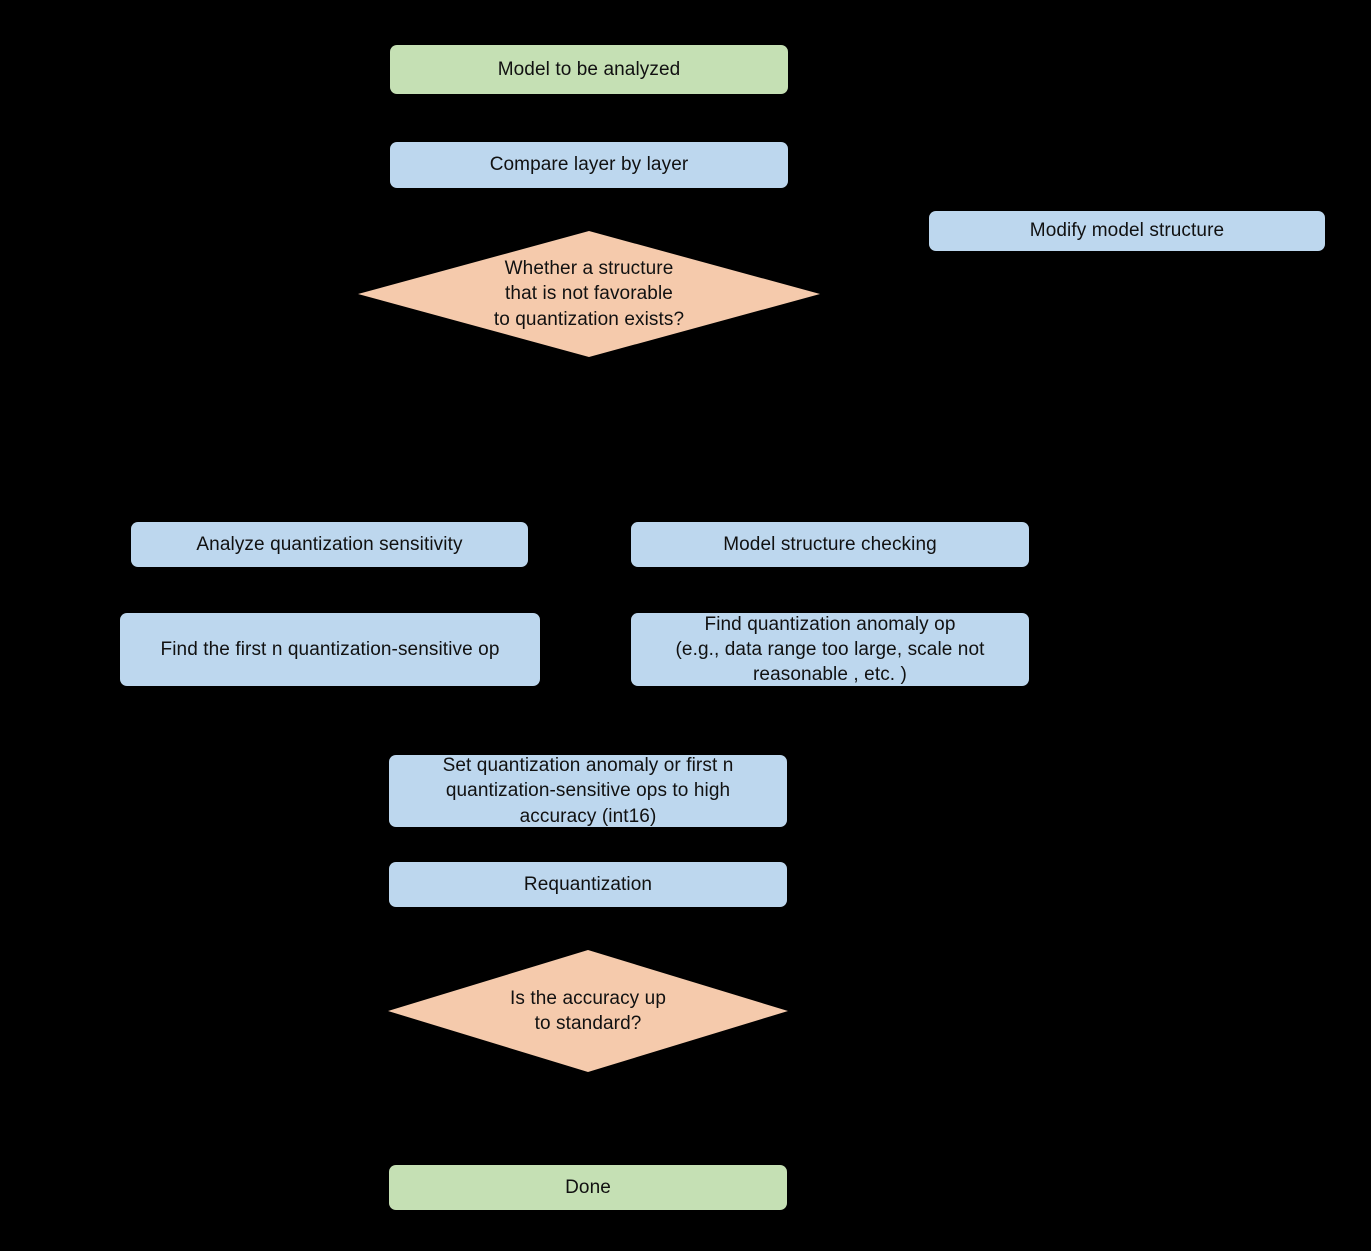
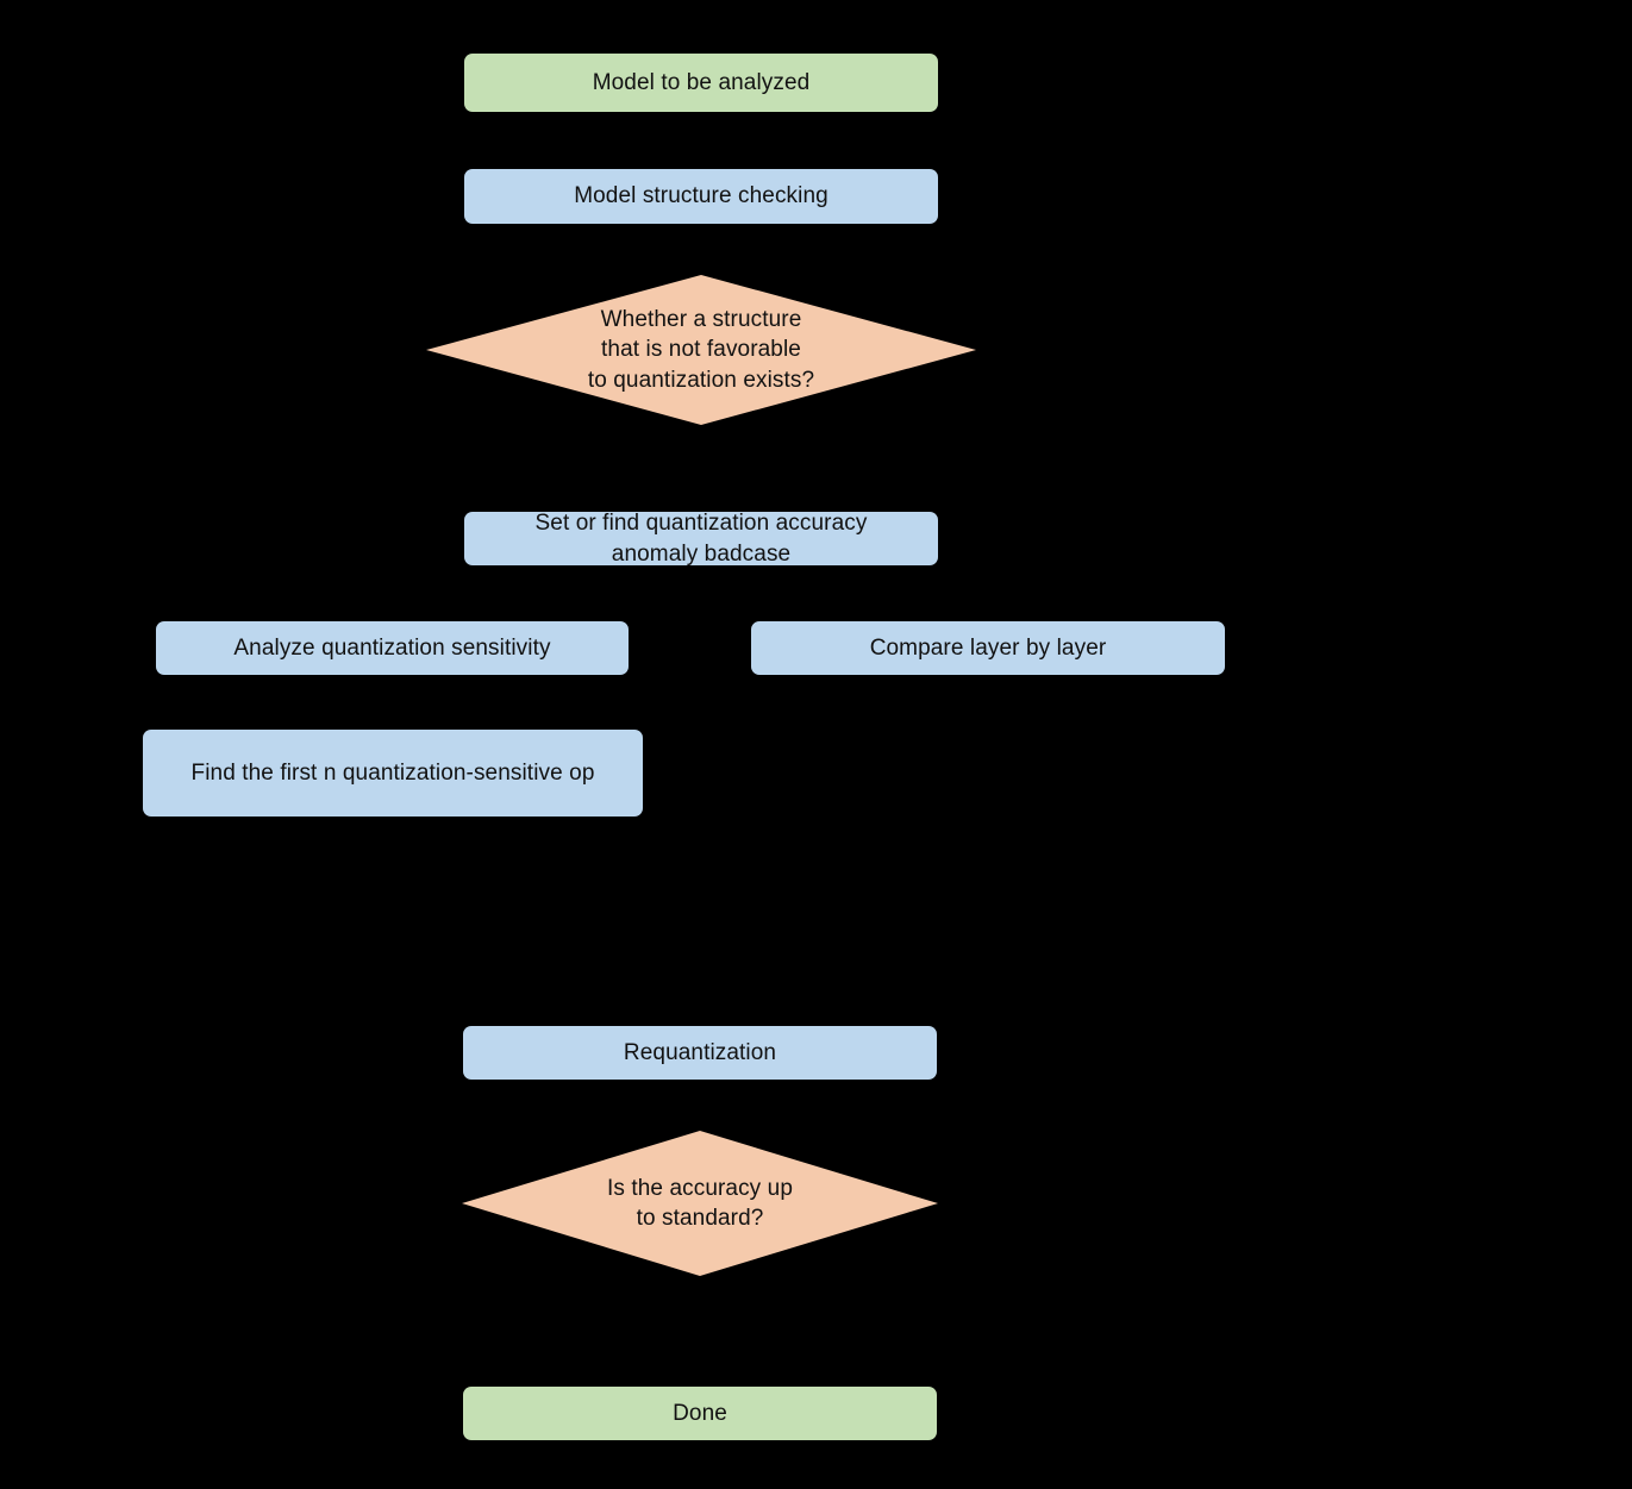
  Model to be analyzed
- Compare layer by layer
+ Model structure checking
- Modify model structure
  Whether a structure
  that is not favorable
  to quantization exists?
+ Set or find quantization accuracy
+ anomaly badcase
  Analyze quantization sensitivity
- Model structure checking
+ Compare layer by layer
  Find the first n quantization-sensitive op
- Find quantization anomaly op
- (e.g., data range too large, scale not
- reasonable , etc. )
- Set quantization anomaly or first n
- quantization-sensitive ops to high
- accuracy (int16)
  Requantization
  Is the accuracy up
  to standard?
  Done
